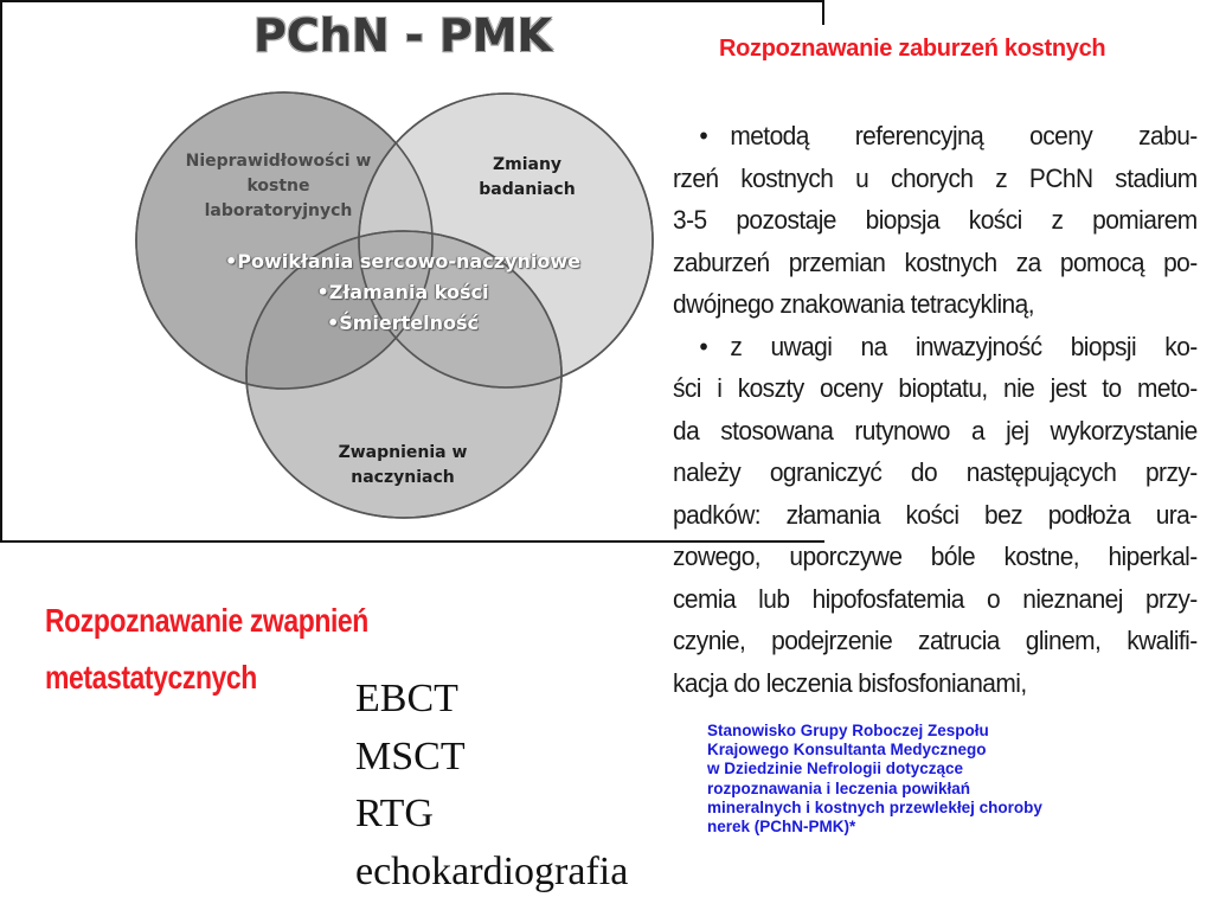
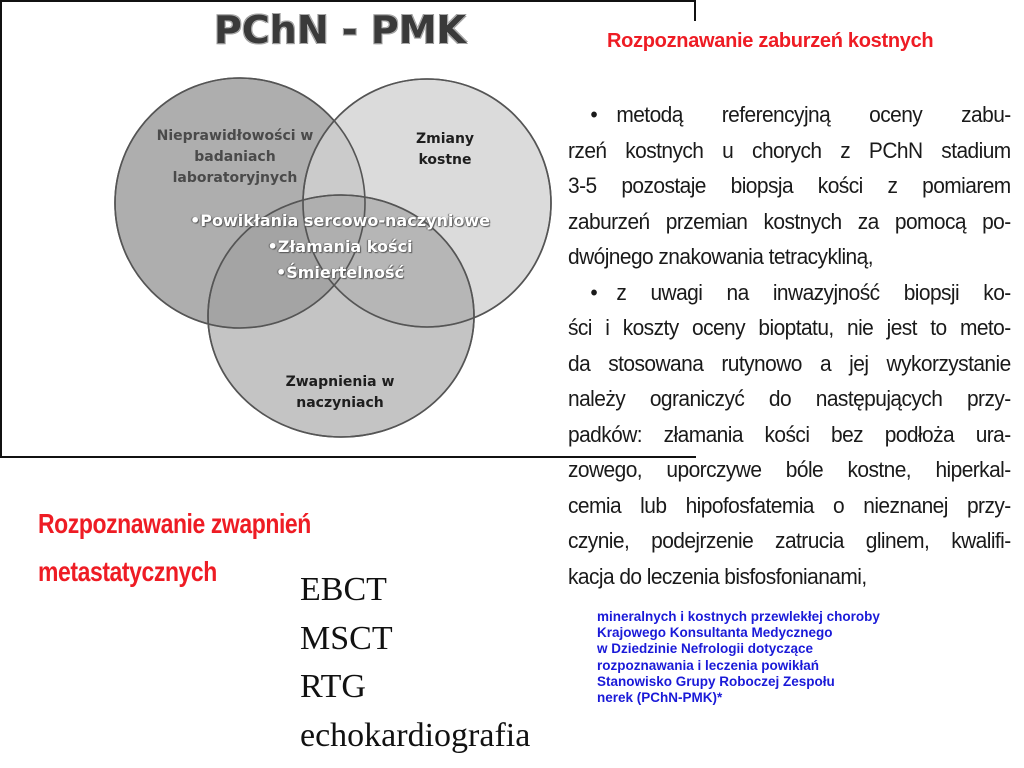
  PChN - PMK
  Nieprawidłowości w
- kostne
+ badaniach
  laboratoryjnych
  Zmiany
- badaniach
+ kostne
  Zwapnienia w
  naczyniach
  •Powikłania sercowo-naczyniowe
  •Złamania kości
  •Śmiertelność
  Rozpoznawanie zaburzeń kostnych
  •
  metodą referencyjną oceny zabu-
  rzeń kostnych u chorych z PChN stadium
  3-5 pozostaje biopsja kości z pomiarem
  zaburzeń przemian kostnych za pomocą po-
  dwójnego znakowania tetracykliną,
  •
  z uwagi na inwazyjność biopsji ko-
  ści i koszty oceny bioptatu, nie jest to meto-
  da stosowana rutynowo a jej wykorzystanie
  należy ograniczyć do następujących przy-
  padków: złamania kości bez podłoża ura-
  zowego, uporczywe bóle kostne, hiperkal-
  cemia lub hipofosfatemia o nieznanej przy-
  czynie, podejrzenie zatrucia glinem, kwalifi-
  kacja do leczenia bisfosfonianami,
  Rozpoznawanie zwapnień
  metastatycznych
  EBCT
  MSCT
  RTG
  echokardiografia
- Stanowisko Grupy Roboczej Zespołu
+ mineralnych i kostnych przewlekłej choroby
  Krajowego Konsultanta Medycznego
  w Dziedzinie Nefrologii dotyczące
  rozpoznawania i leczenia powikłań
- mineralnych i kostnych przewlekłej choroby
+ Stanowisko Grupy Roboczej Zespołu
  nerek (PChN-PMK)*
